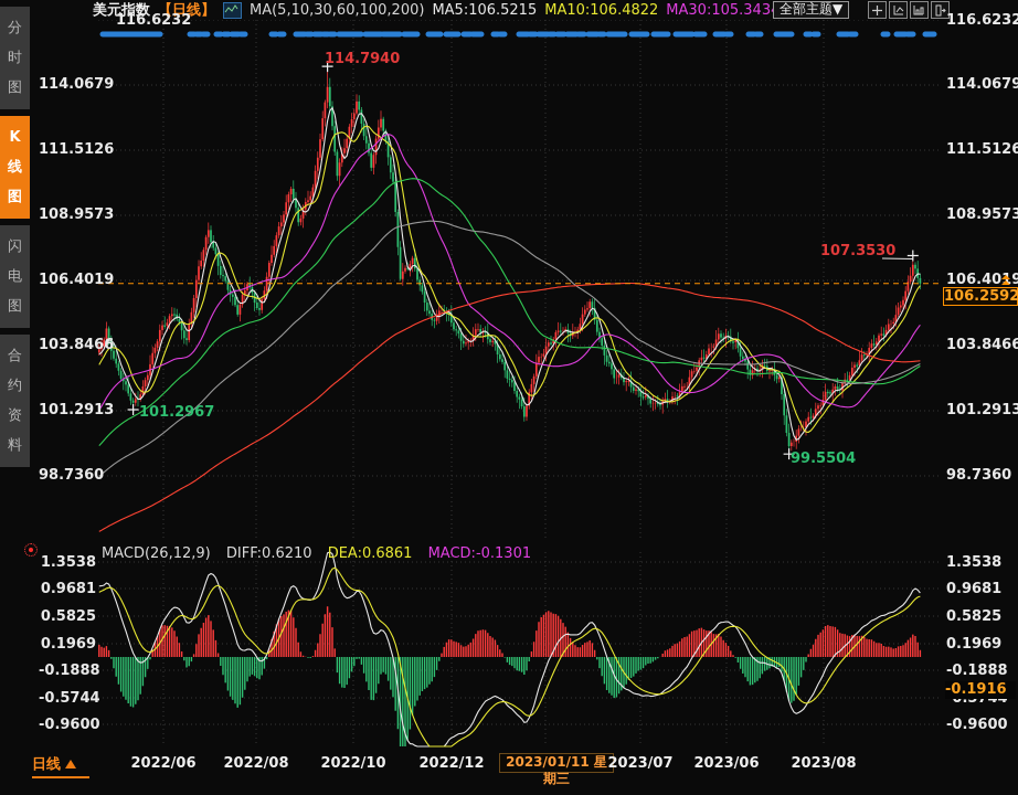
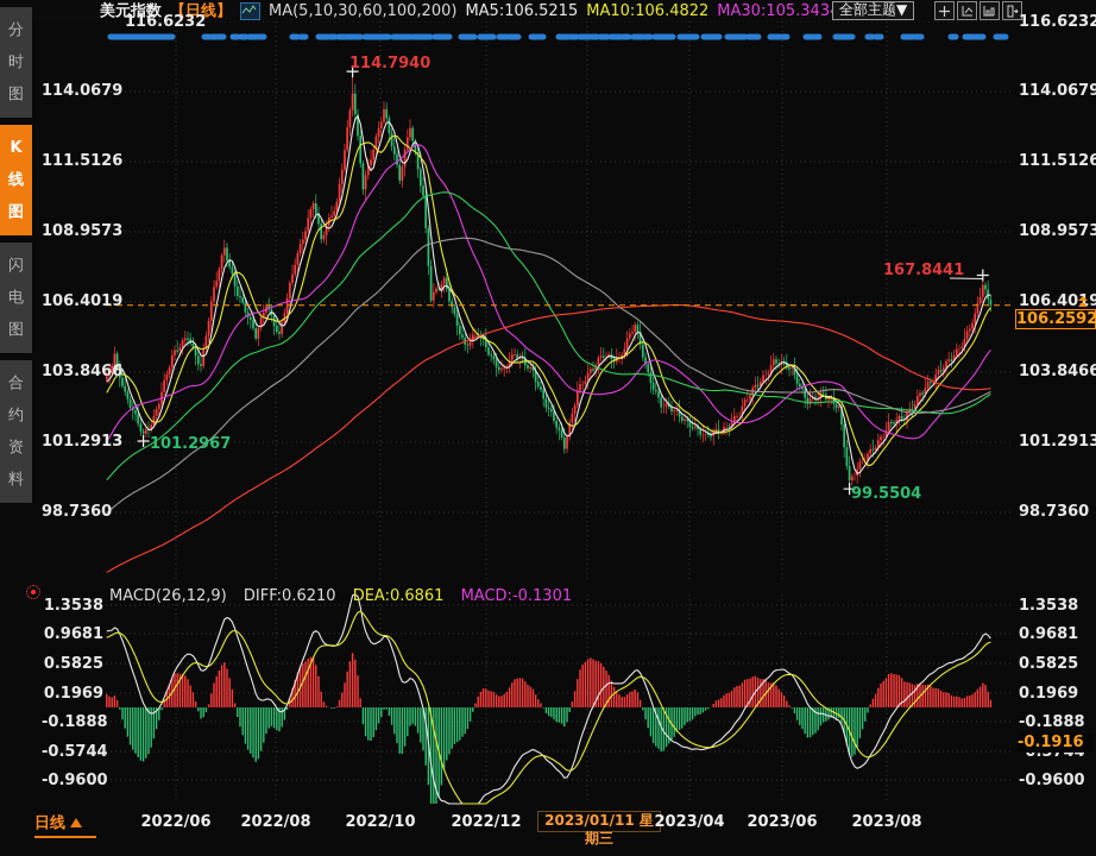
  美元指数
  【日线】
  MA(5,10,30,60,100,200)
  MA5:106.5215
  MA10:106.4822
  MA30:105.343
  全部主题▼
  分时图
  K线图
  闪电图
  合约资料
  116.6232
  114.0679
  111.5126
  108.9573
  106.4019
  103.8466
  101.2913
  98.7360
  116.6232
  114.0679
  111.5126
  108.9573
  106.4019
  103.8466
  101.2913
  98.7360
  106.2592
  114.7940
  101.2967
  99.5504
- 107.3530
+ 167.8441
  MACD(26,12,9) DIFF:0.6210 DEA:0.6861 MACD:-0.1301
  1.3538
  0.9681
  0.5825
  0.1969
  -0.1888
  -0.5744
  -0.9600
  1.3538
  0.9681
  0.5825
  0.1969
  -0.1888
  -0.9600
  -0.1916
  日线
  2022/06
  2022/08
  2022/10
  2022/12
  2023/01/11 星期三
- 2023/07
+ 2023/04
  2023/06
  2023/08
